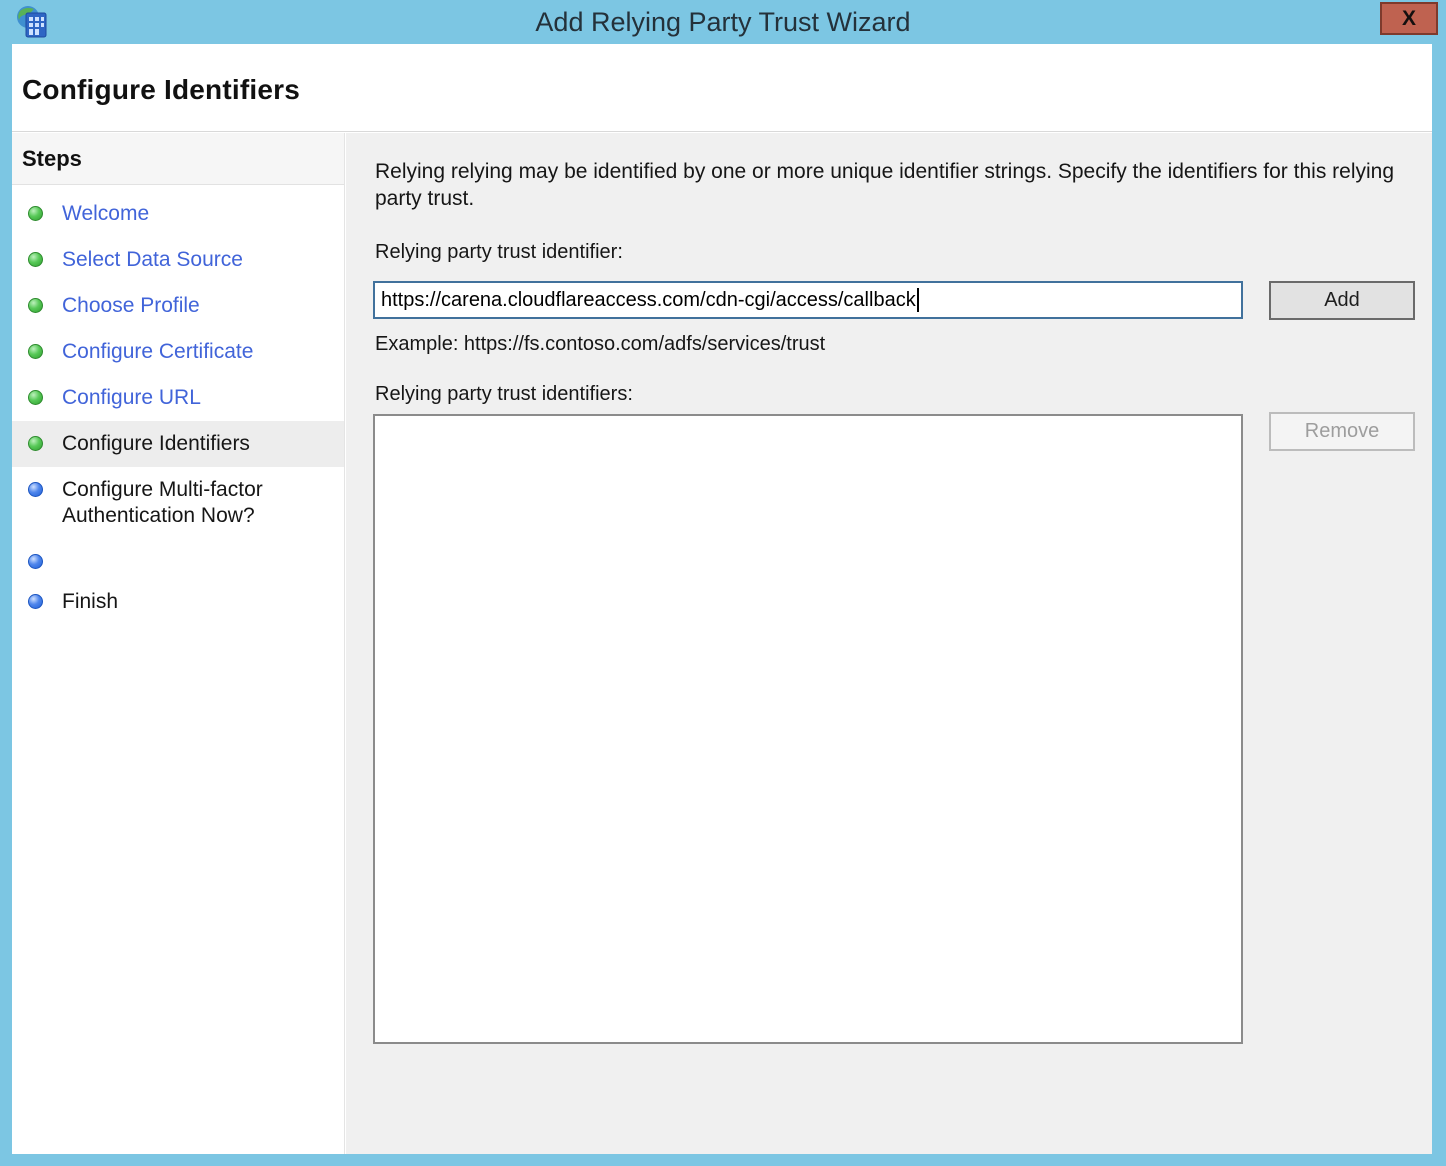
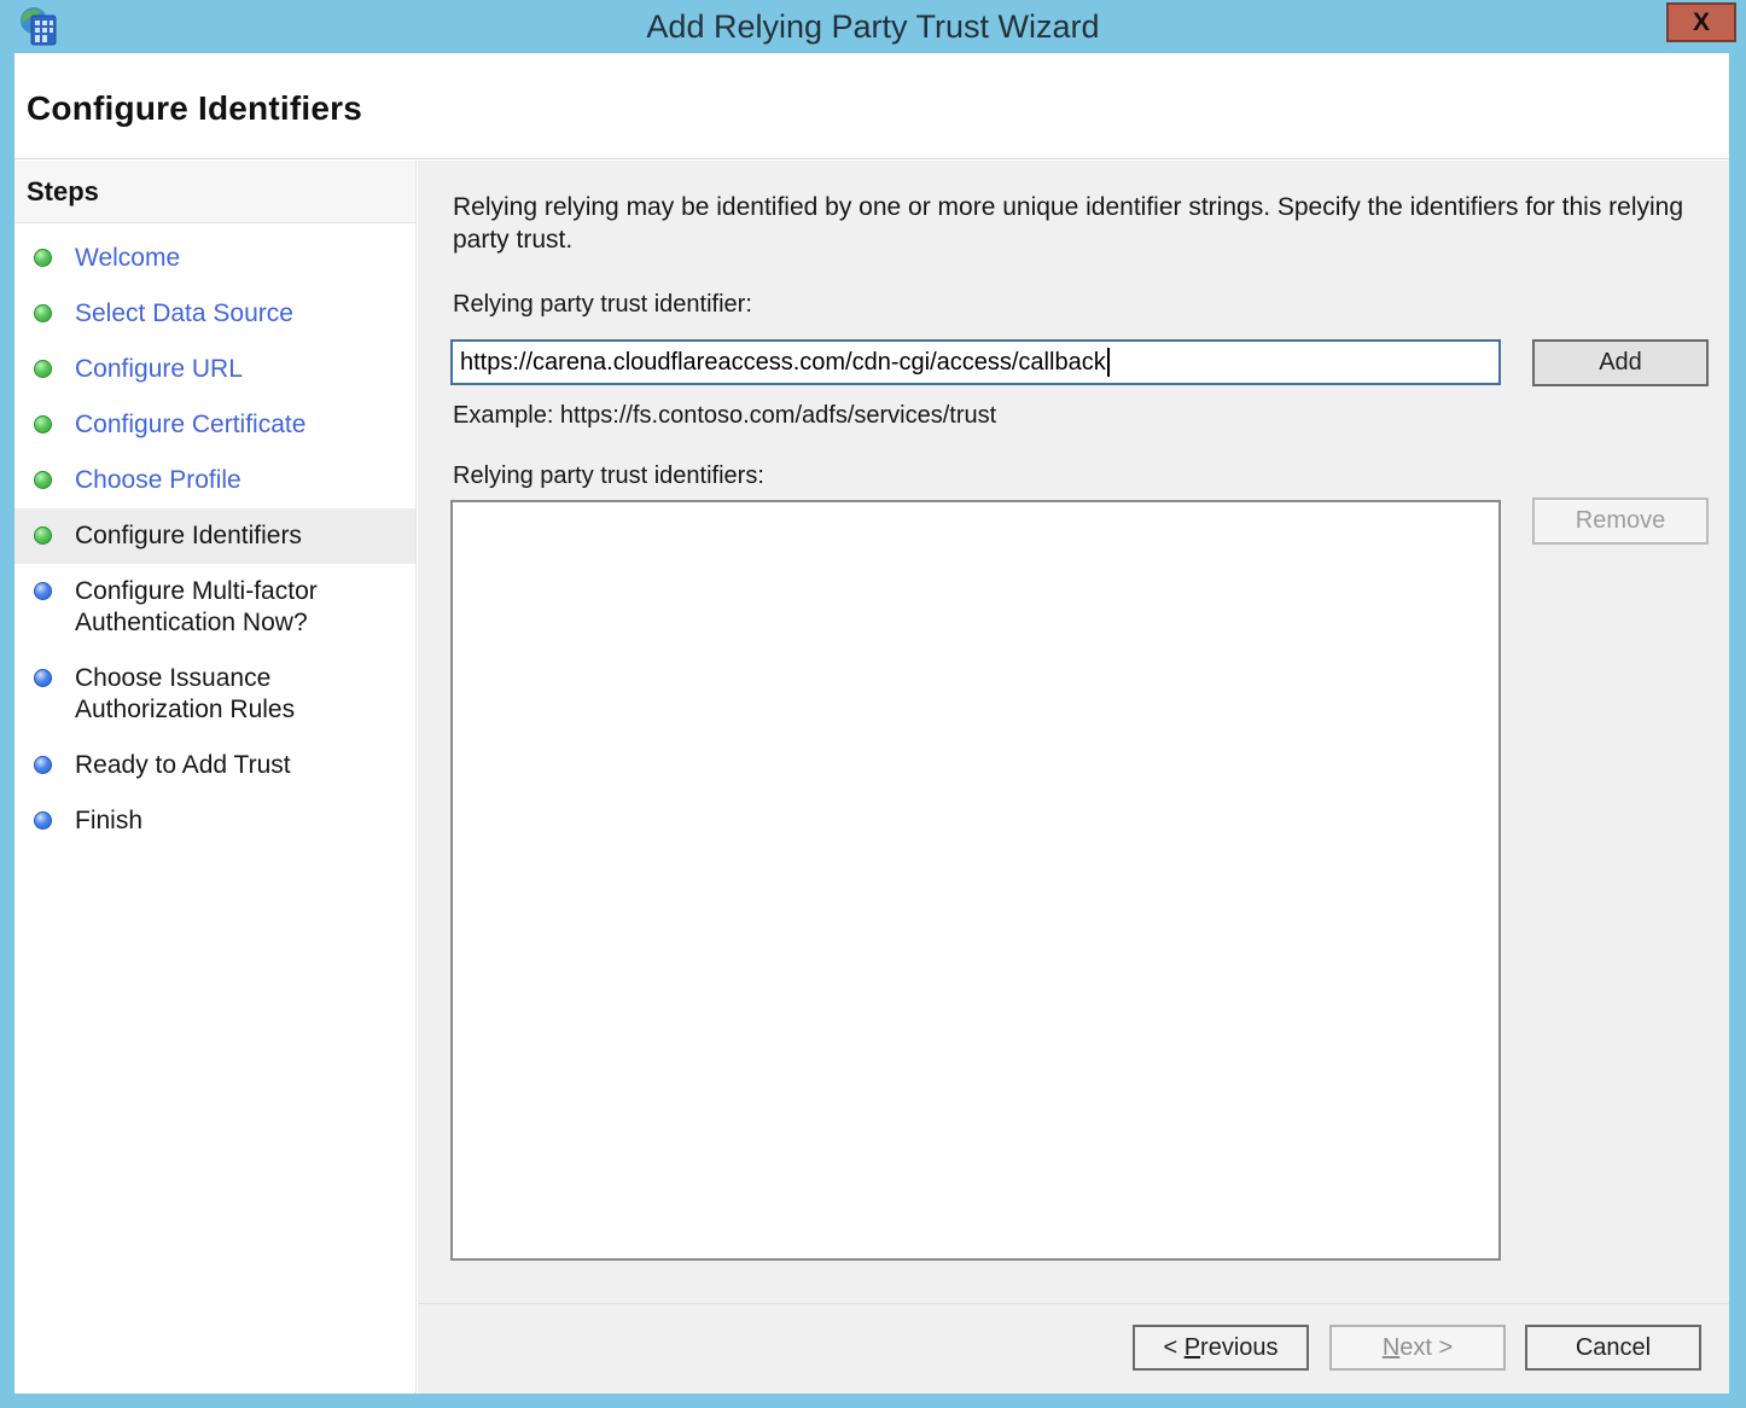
  Add Relying Party Trust Wizard
  X
  Configure Identifiers
  Steps
  Welcome
  Select Data Source
- Choose Profile
+ Configure URL
  Configure Certificate
- Configure URL
+ Choose Profile
  Configure Identifiers
  Configure Multi-factor Authentication Now?
+ Choose Issuance Authorization Rules
+ Ready to Add Trust
  Finish
  Relying relying may be identified by one or more unique identifier strings. Specify the identifiers for this relying party trust.
  Relying party trust identifier:
  https://carena.cloudflareaccess.com/cdn-cgi/access/callback
  Add
  Example: https://fs.contoso.com/adfs/services/trust
  Relying party trust identifiers:
  Remove
+ < Previous
+ Next >
+ Cancel
